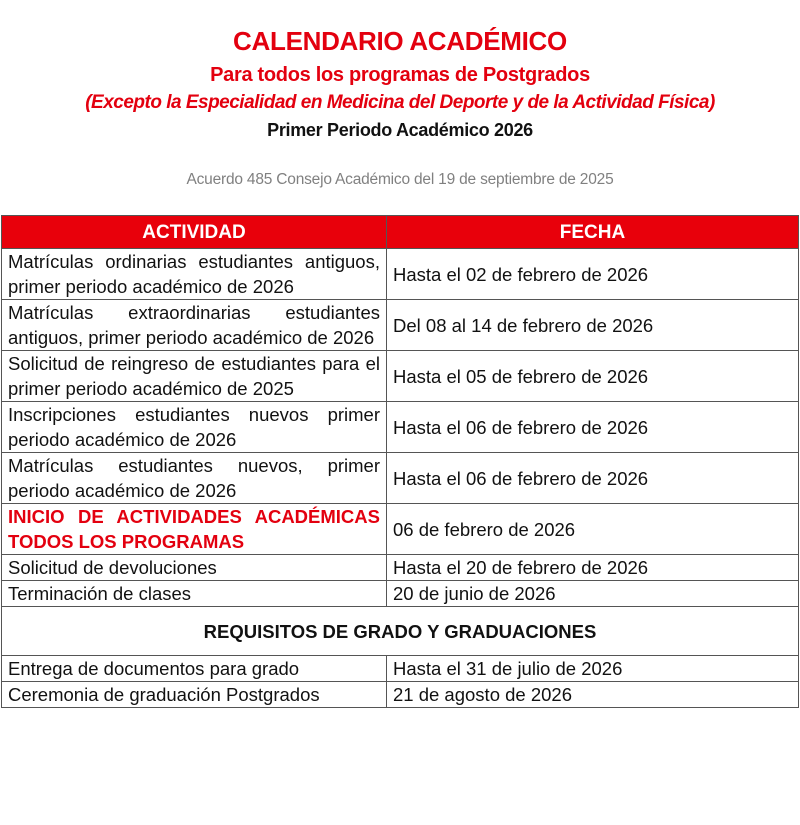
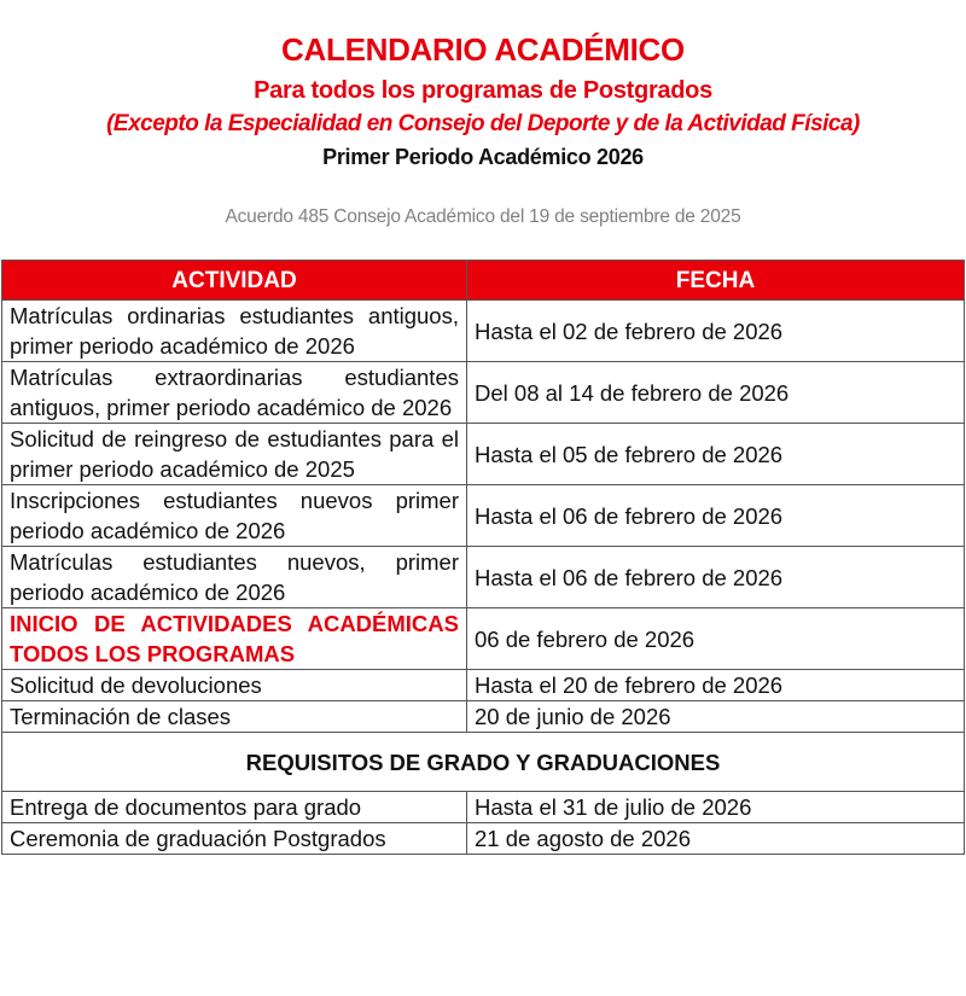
  CALENDARIO ACADÉMICO
  Para todos los programas de Postgrados
- (Excepto la Especialidad en Medicina del Deporte y de la Actividad Física)
+ (Excepto la Especialidad en Consejo del Deporte y de la Actividad Física)
  Primer Periodo Académico 2026
  Acuerdo 485 Consejo Académico del 19 de septiembre de 2025
  ACTIVIDAD	FECHA
  Matrículas ordinarias estudiantes antiguos, primer periodo académico de 2026	Hasta el 02 de febrero de 2026
  Matrículas extraordinarias estudiantes antiguos, primer periodo académico de 2026	Del 08 al 14 de febrero de 2026
  Solicitud de reingreso de estudiantes para el primer periodo académico de 2025	Hasta el 05 de febrero de 2026
  Inscripciones estudiantes nuevos primer periodo académico de 2026	Hasta el 06 de febrero de 2026
  Matrículas estudiantes nuevos, primer periodo académico de 2026	Hasta el 06 de febrero de 2026
  INICIO DE ACTIVIDADES ACADÉMICAS TODOS LOS PROGRAMAS	06 de febrero de 2026
  Solicitud de devoluciones	Hasta el 20 de febrero de 2026
  Terminación de clases	20 de junio de 2026
  REQUISITOS DE GRADO Y GRADUACIONES
  Entrega de documentos para grado	Hasta el 31 de julio de 2026
  Ceremonia de graduación Postgrados	21 de agosto de 2026
